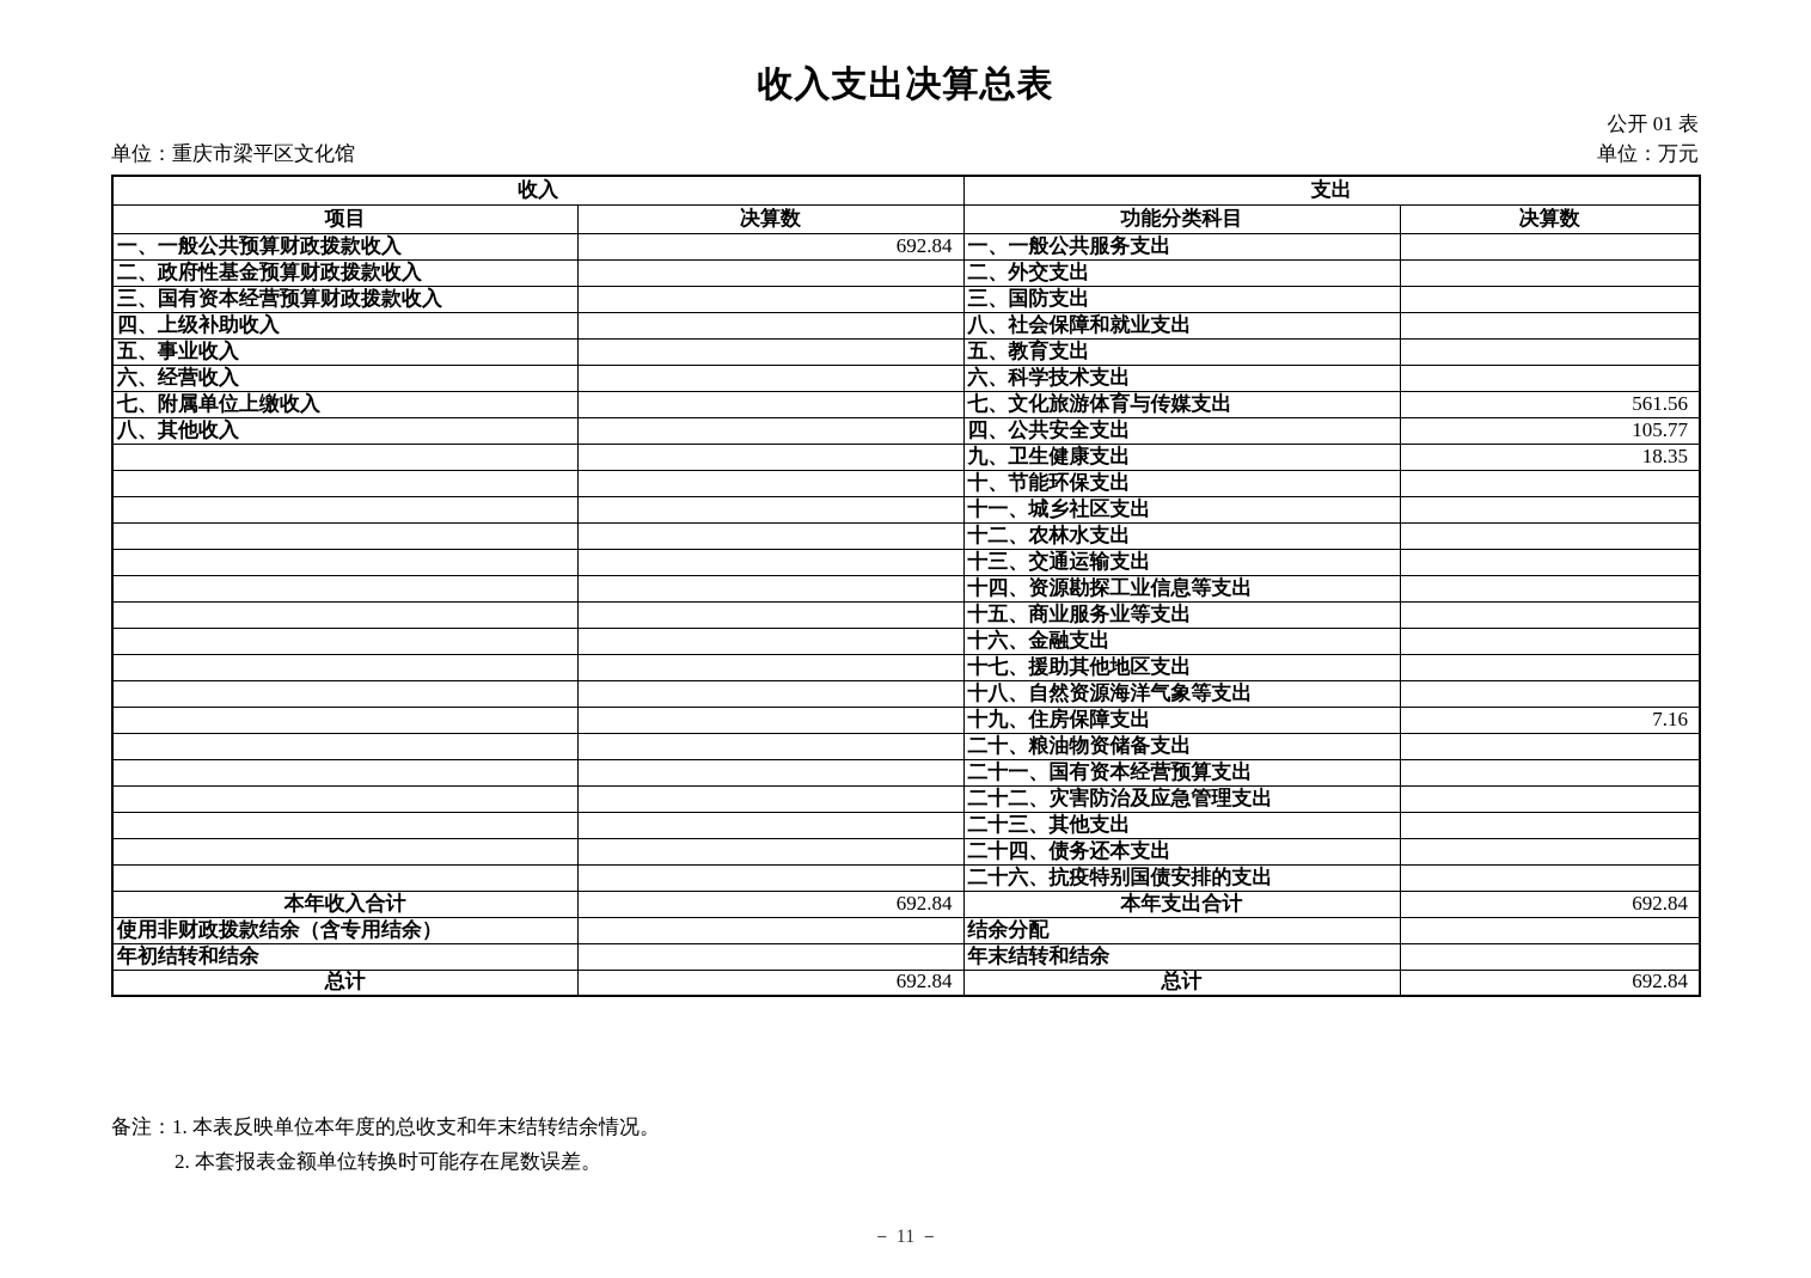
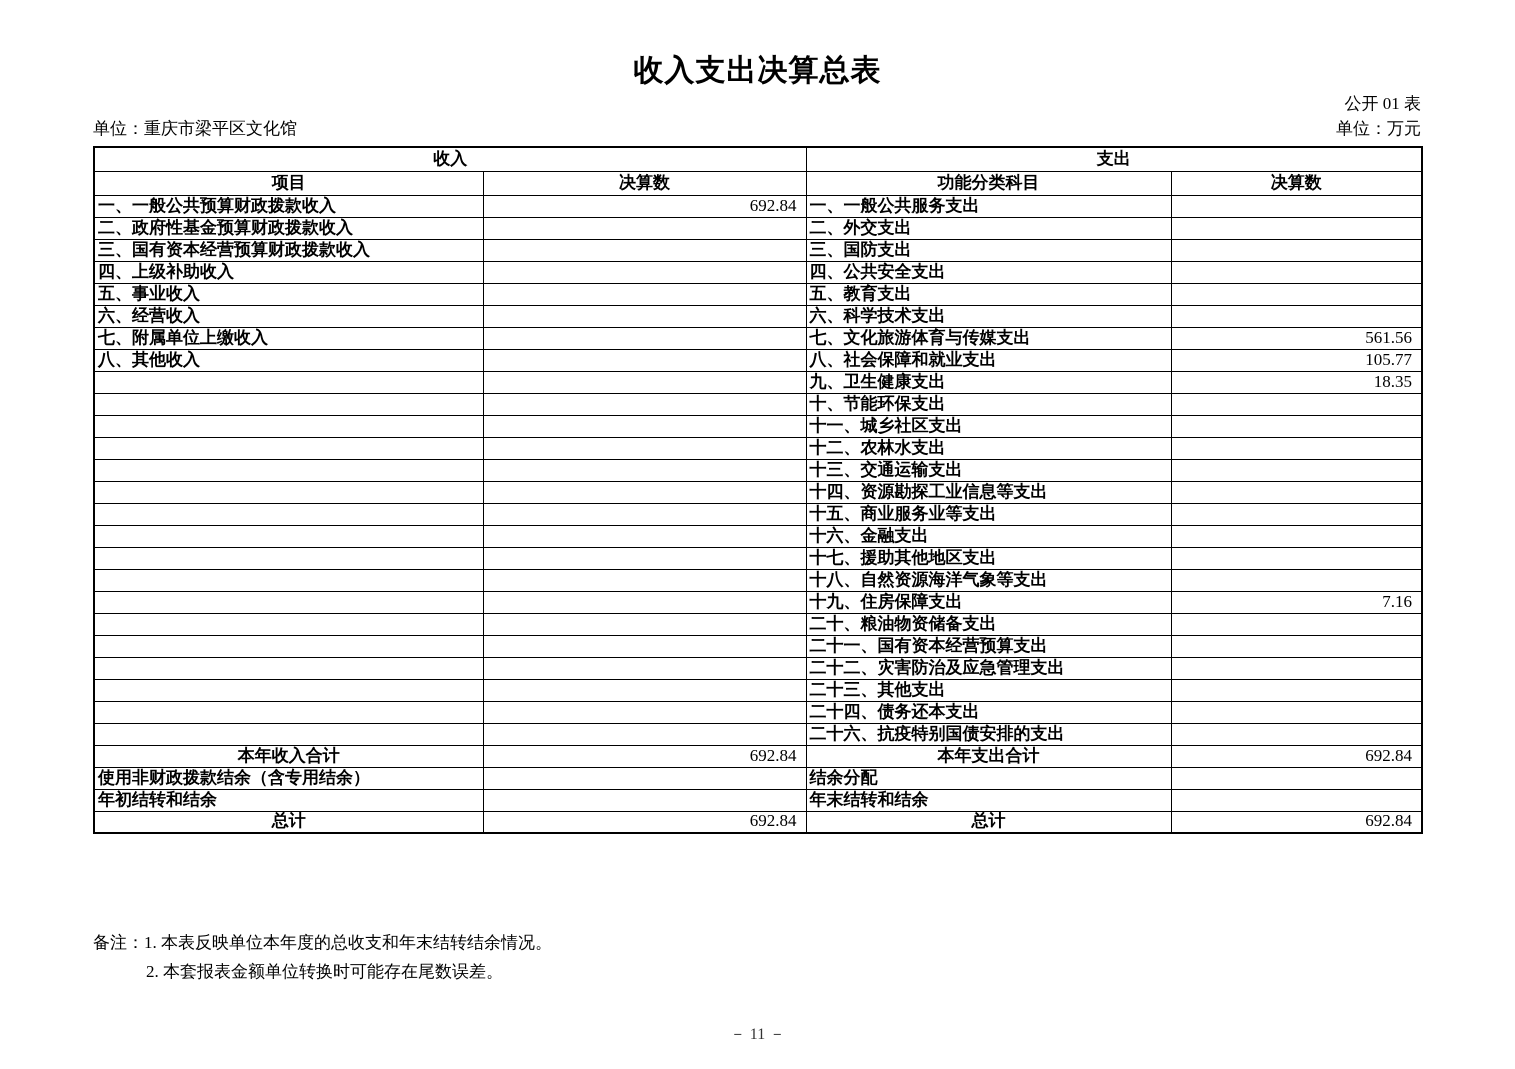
  收入支出决算总表
  公开 01 表
  单位：重庆市梁平区文化馆
  单位：万元
  收入	支出
  项目	决算数	功能分类科目	决算数
  一、一般公共预算财政拨款收入	692.84	一、一般公共服务支出
  二、政府性基金预算财政拨款收入		二、外交支出
  三、国有资本经营预算财政拨款收入		三、国防支出
- 四、上级补助收入		八、社会保障和就业支出
+ 四、上级补助收入		四、公共安全支出
  五、事业收入		五、教育支出
  六、经营收入		六、科学技术支出
  七、附属单位上缴收入		七、文化旅游体育与传媒支出	561.56
- 八、其他收入		四、公共安全支出	105.77
+ 八、其他收入		八、社会保障和就业支出	105.77
  		九、卫生健康支出	18.35
  		十、节能环保支出
  		十一、城乡社区支出
  		十二、农林水支出
  		十三、交通运输支出
  		十四、资源勘探工业信息等支出
  		十五、商业服务业等支出
  		十六、金融支出
  		十七、援助其他地区支出
  		十八、自然资源海洋气象等支出
  		十九、住房保障支出	7.16
  		二十、粮油物资储备支出
  		二十一、国有资本经营预算支出
  		二十二、灾害防治及应急管理支出
  		二十三、其他支出
  		二十四、债务还本支出
  		二十六、抗疫特别国债安排的支出
  本年收入合计	692.84	本年支出合计	692.84
  使用非财政拨款结余（含专用结余）		结余分配
  年初结转和结余		年末结转和结余
  总计	692.84	总计	692.84
  备注：1. 本表反映单位本年度的总收支和年末结转结余情况。
  2. 本套报表金额单位转换时可能存在尾数误差。
  － 11 －
